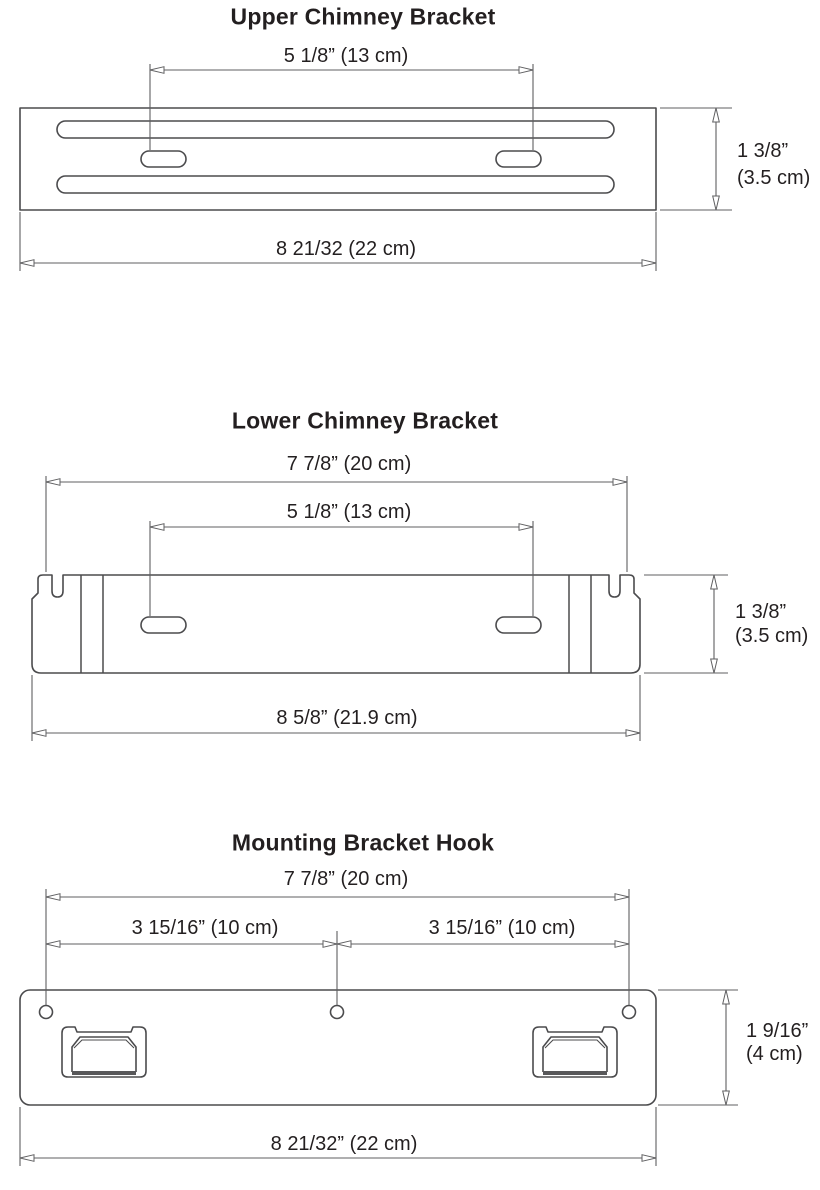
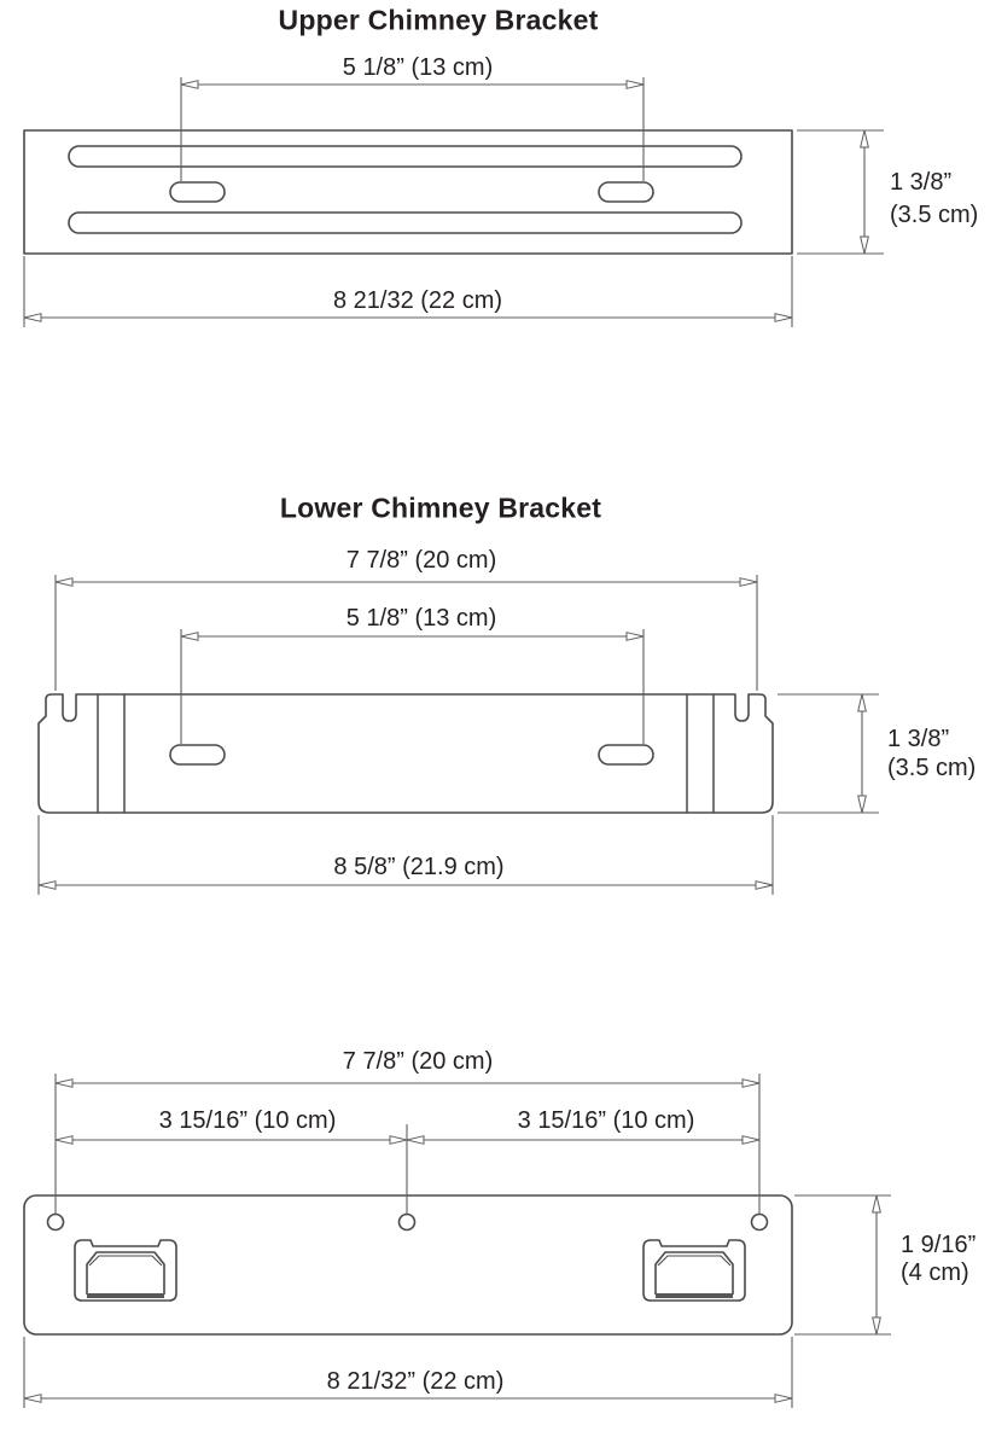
  Upper Chimney Bracket
  5 1/8” (13 cm)
  8 21/32 (22 cm)
  1 3/8”
  (3.5 cm)
  Lower Chimney Bracket
  7 7/8” (20 cm)
  5 1/8” (13 cm)
  8 5/8” (21.9 cm)
  1 3/8”
  (3.5 cm)
- Mounting Bracket Hook
  7 7/8” (20 cm)
  3 15/16” (10 cm)
  3 15/16” (10 cm)
  8 21/32” (22 cm)
  1 9/16”
  (4 cm)
